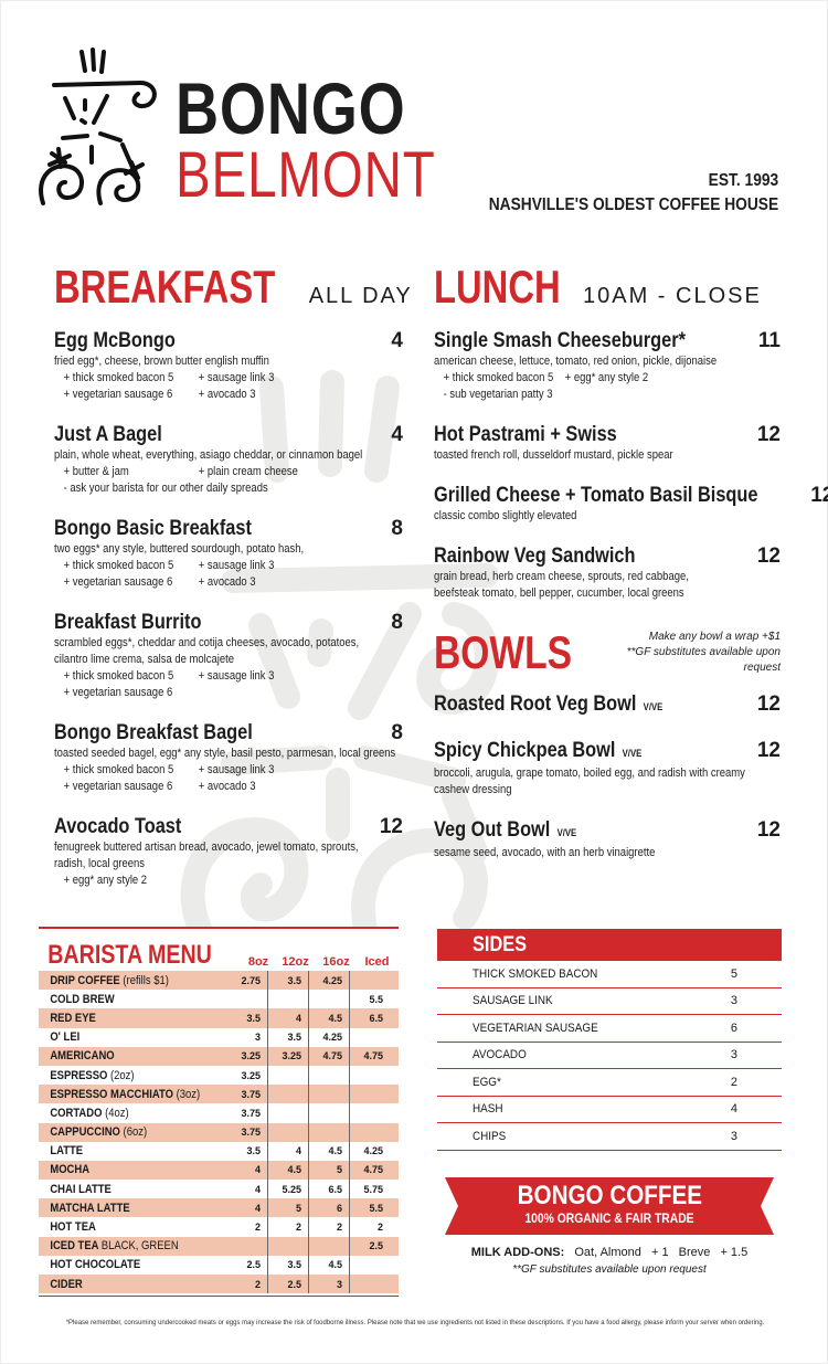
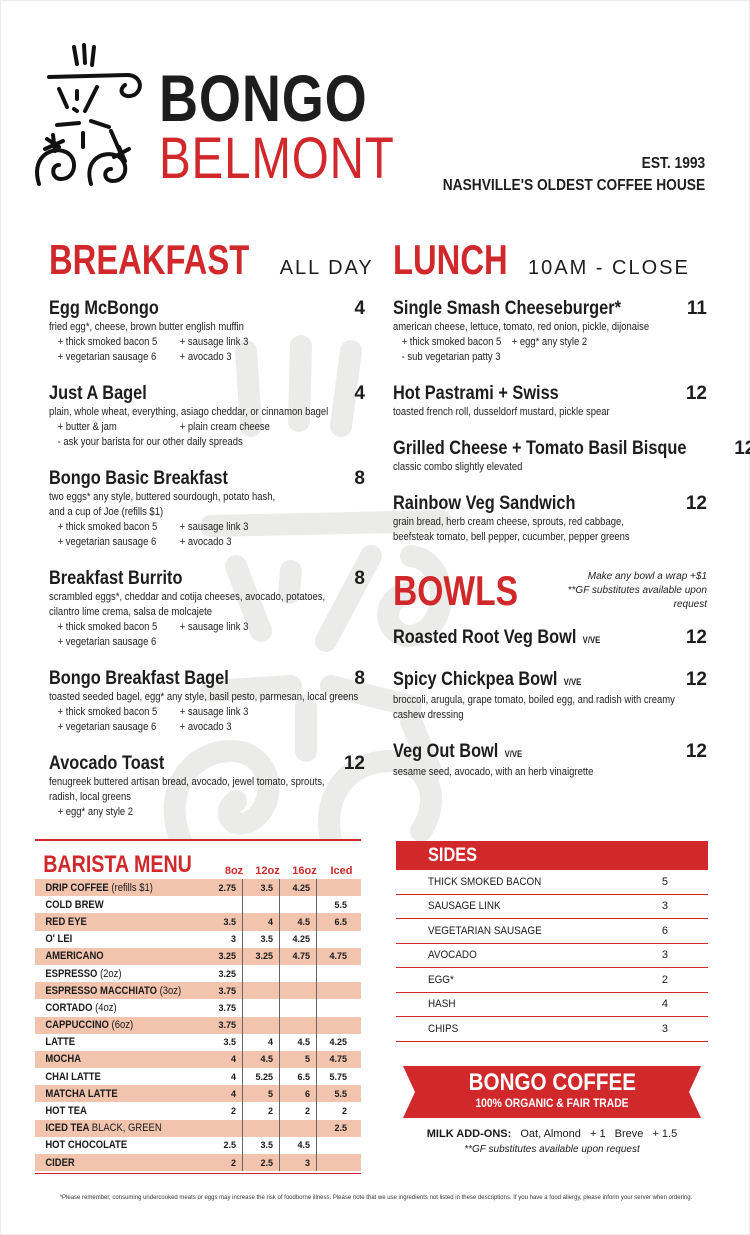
  BONGO
  BELMONT
  EST. 1993
  NASHVILLE'S OLDEST COFFEE HOUSE
  BREAKFAST
  ALL DAY
  Egg McBongo
  4
  fried egg*, cheese, brown butter english muffin
  + thick smoked bacon 5
  + sausage link 3
  + vegetarian sausage 6
  + avocado 3
  Just A Bagel
  4
  plain, whole wheat, everything, asiago cheddar, or cinnamon bagel
  + butter & jam
  + plain cream cheese
  - ask your barista for our other daily spreads
  Bongo Basic Breakfast
  8
  two eggs* any style, buttered sourdough, potato hash,
+ and a cup of Joe (refills $1)
  + thick smoked bacon 5
  + sausage link 3
  + vegetarian sausage 6
  + avocado 3
  Breakfast Burrito
  8
  scrambled eggs*, cheddar and cotija cheeses, avocado, potatoes,
  cilantro lime crema, salsa de molcajete
  + thick smoked bacon 5
  + sausage link 3
  + vegetarian sausage 6
  Bongo Breakfast Bagel
  8
  toasted seeded bagel, egg* any style, basil pesto, parmesan, local greens
  + thick smoked bacon 5
  + sausage link 3
  + vegetarian sausage 6
  + avocado 3
  Avocado Toast
  12
  fenugreek buttered artisan bread, avocado, jewel tomato, sprouts,
  radish, local greens
  + egg* any style 2
  LUNCH
  10AM - CLOSE
  Single Smash Cheeseburger*
  11
  american cheese, lettuce, tomato, red onion, pickle, dijonaise
  + thick smoked bacon 5
  + egg* any style 2
  - sub vegetarian patty 3
  Hot Pastrami + Swiss
  12
  toasted french roll, dusseldorf mustard, pickle spear
  Grilled Cheese + Tomato Basil Bisque
  classic combo slightly elevated
  Rainbow Veg Sandwich
  12
  grain bread, herb cream cheese, sprouts, red cabbage,
- beefsteak tomato, bell pepper, cucumber, local greens
+ beefsteak tomato, bell pepper, cucumber, pepper greens
  BOWLS
  Make any bowl a wrap +$1
  **GF substitutes available upon request
  Roasted Root Veg Bowl V/VE
  12
  Spicy Chickpea Bowl V/VE
  12
  broccoli, arugula, grape tomato, boiled egg, and radish with creamy
  cashew dressing
  Veg Out Bowl V/VE
  12
  sesame seed, avocado, with an herb vinaigrette
  BARISTA MENU
  8oz
  12oz
  16oz
  Iced
  DRIP COFFEE (refills $1)
  2.75
  3.5
  4.25
  COLD BREW
  5.5
  RED EYE
  3.5
  4
  4.5
  6.5
  O' LEI
  3
  3.5
  4.25
  AMERICANO
  3.25
  3.25
  4.75
  4.75
  ESPRESSO (2oz)
  3.25
  ESPRESSO MACCHIATO (3oz)
  3.75
  CORTADO (4oz)
  3.75
  CAPPUCCINO (6oz)
  3.75
  LATTE
  3.5
  4
  4.5
  4.25
  MOCHA
  4
  4.5
  5
  4.75
  CHAI LATTE
  4
  5.25
  6.5
  5.75
  MATCHA LATTE
  4
  5
  6
  5.5
  HOT TEA
  2
  2
  2
  2
  ICED TEA BLACK, GREEN
  2.5
  HOT CHOCOLATE
  2.5
  3.5
  4.5
  CIDER
  2
  2.5
  3
  SIDES
  THICK SMOKED BACON
  5
  SAUSAGE LINK
  3
  VEGETARIAN SAUSAGE
  6
  AVOCADO
  3
  EGG*
  2
  HASH
  4
  CHIPS
  3
  BONGO COFFEE
  100% ORGANIC & FAIR TRADE
  MILK ADD-ONS: Oat, Almond + 1 Breve + 1.5
  **GF substitutes available upon request
